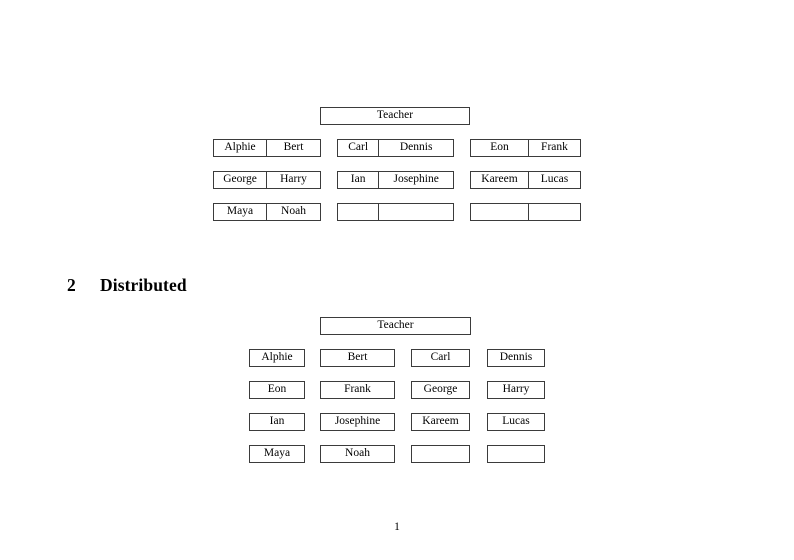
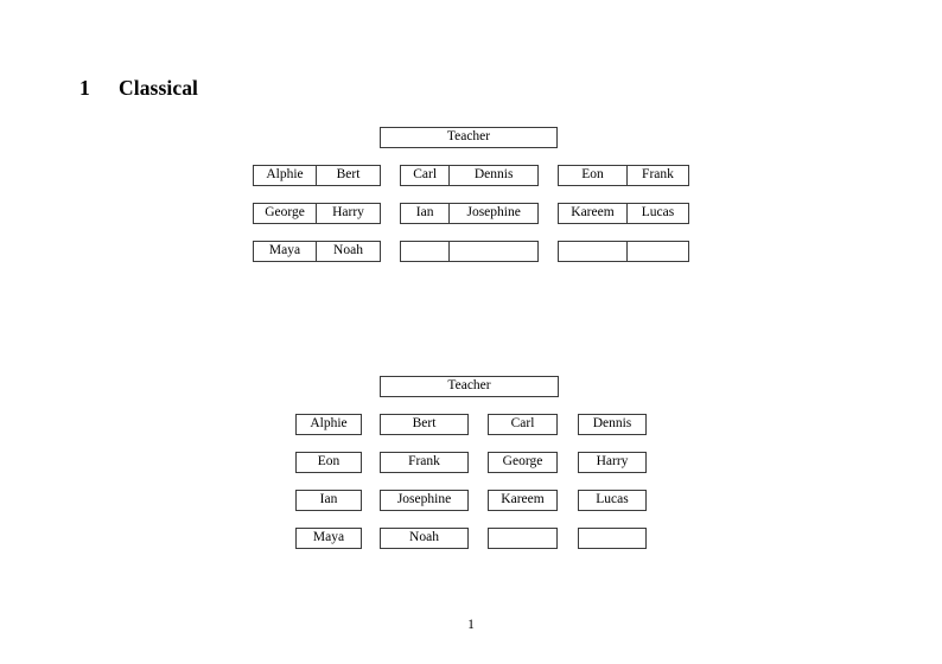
+ 1 Classical
  Teacher
  Alphie
  Bert
  George
  Harry
  Maya
  Noah
  Carl
  Dennis
  Ian
  Josephine
  Eon
  Frank
  Kareem
  Lucas
- 2 Distributed
  Teacher
  Alphie
  Bert
  Carl
  Dennis
  Eon
  Frank
  George
  Harry
  Ian
  Josephine
  Kareem
  Lucas
  Maya
  Noah
  1
